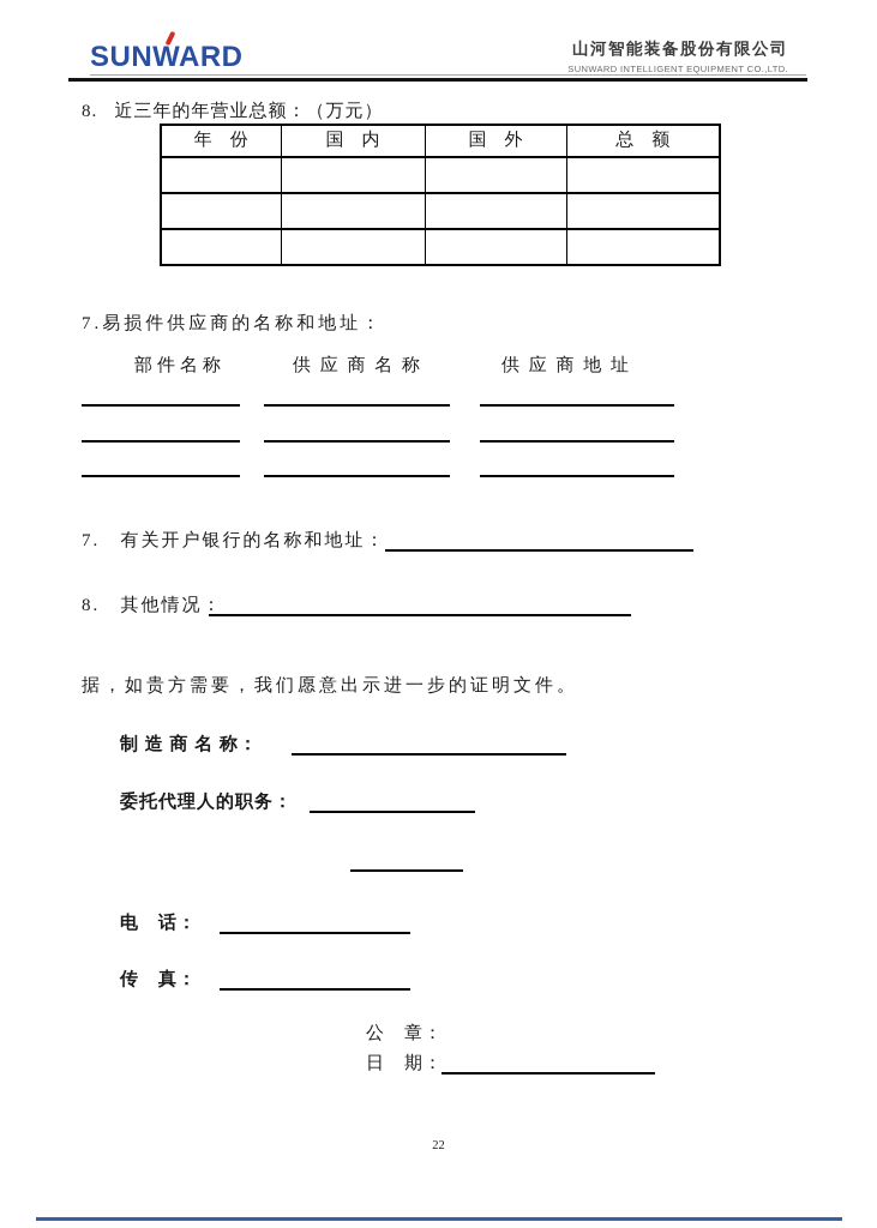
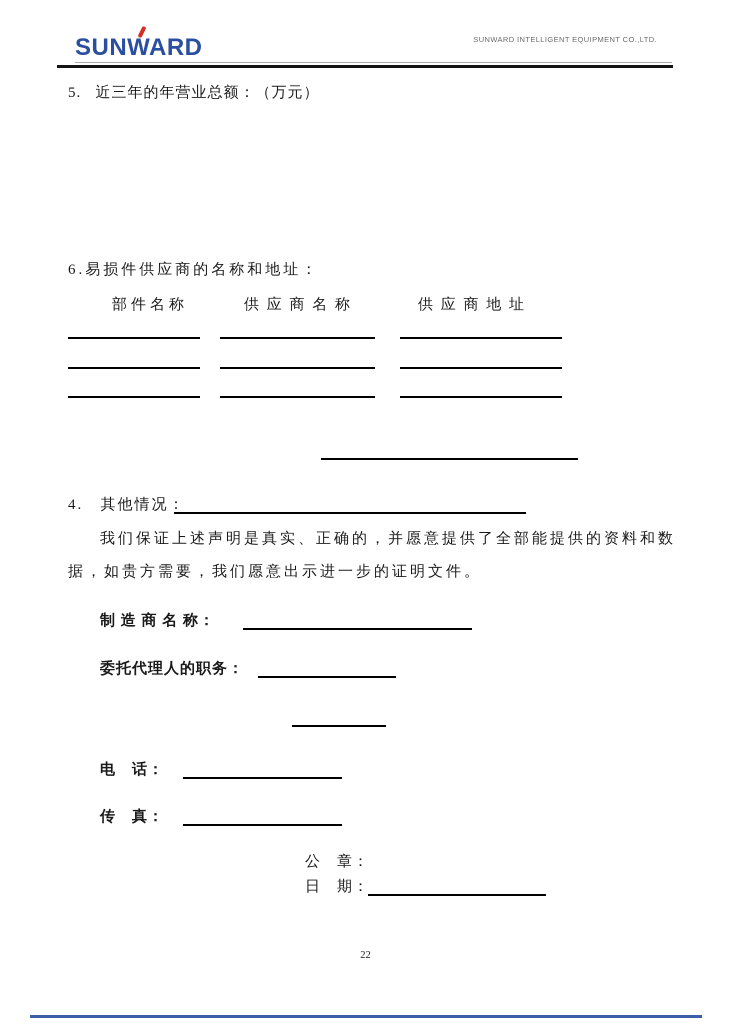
  SUNWARD
- 山河智能装备股份有限公司
  SUNWARD INTELLIGENT EQUIPMENT CO.,LTD.
- 8. 近三年的年营业总额：（万元）
+ 5. 近三年的年营业总额：（万元）
- 年 份	国 内	国 外	总 额
- 7.易损件供应商的名称和地址：
+ 6.易损件供应商的名称和地址：
  部件名称
  供 应 商 名 称
  供 应 商 地 址
- 7. 有关开户银行的名称和地址：
- 8. 其他情况：
+ 4. 其他情况：
+ 我们保证上述声明是真实、正确的，并愿意提供了全部能提供的资料和数
  据，如贵方需要，我们愿意出示进一步的证明文件。
  制 造 商 名 称：
  委托代理人的职务：
  电 话：
  传 真：
  公 章：
  日 期：
  22
